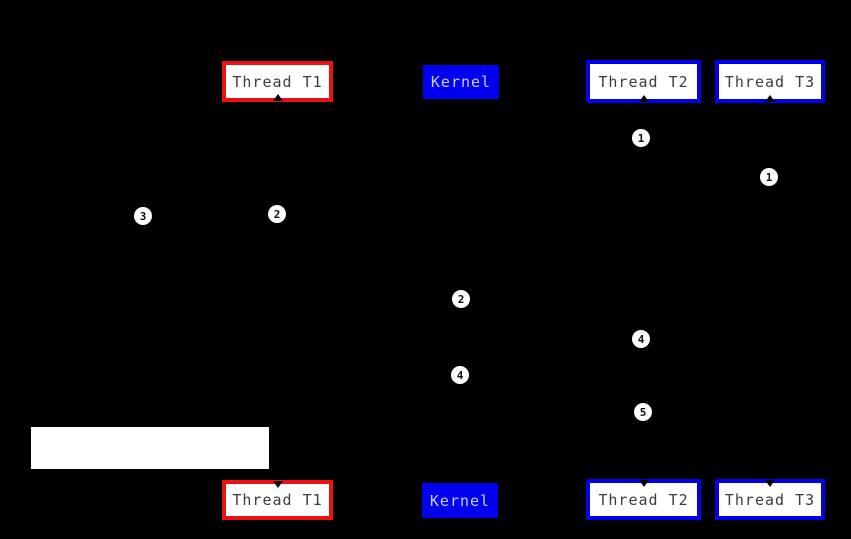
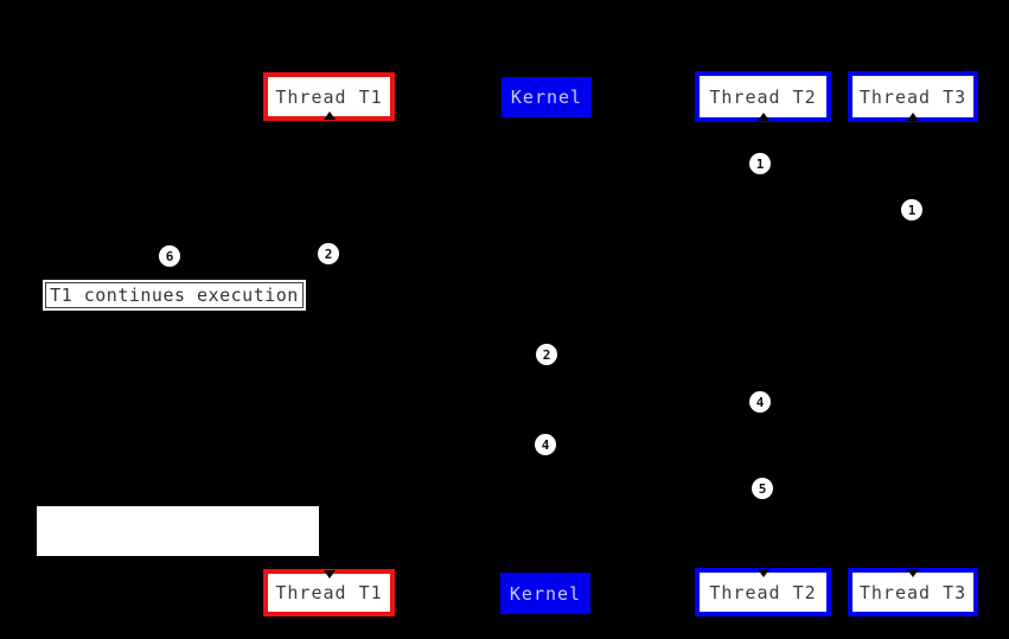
  Thread T1
  Kernel
  Thread T2
  Thread T3
+ T1 continues execution
  1
  1
  2
- 3
+ 6
  2
  4
  4
  5
  Thread T1
  Kernel
  Thread T2
  Thread T3
